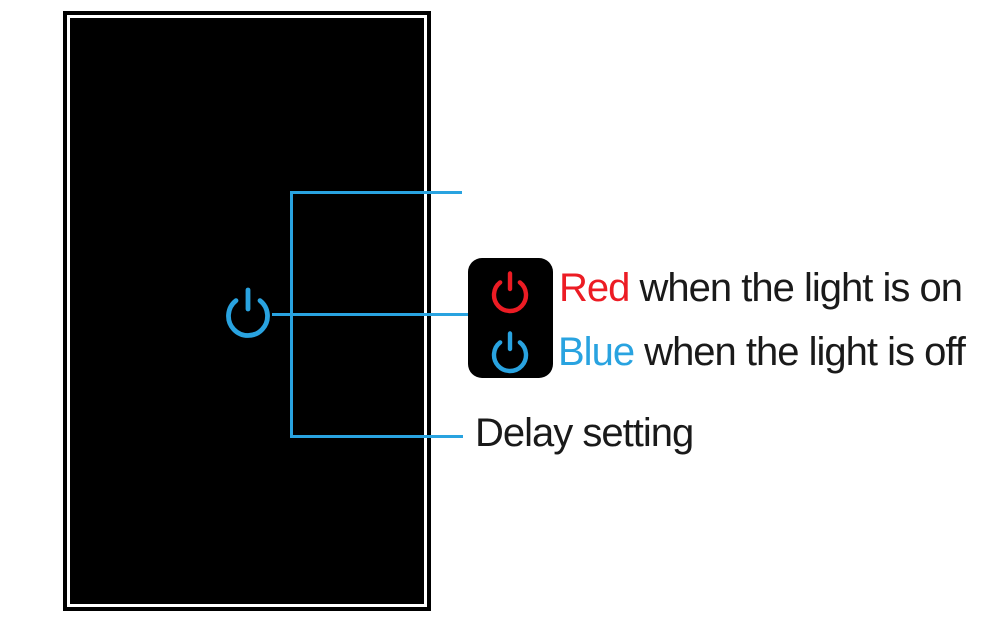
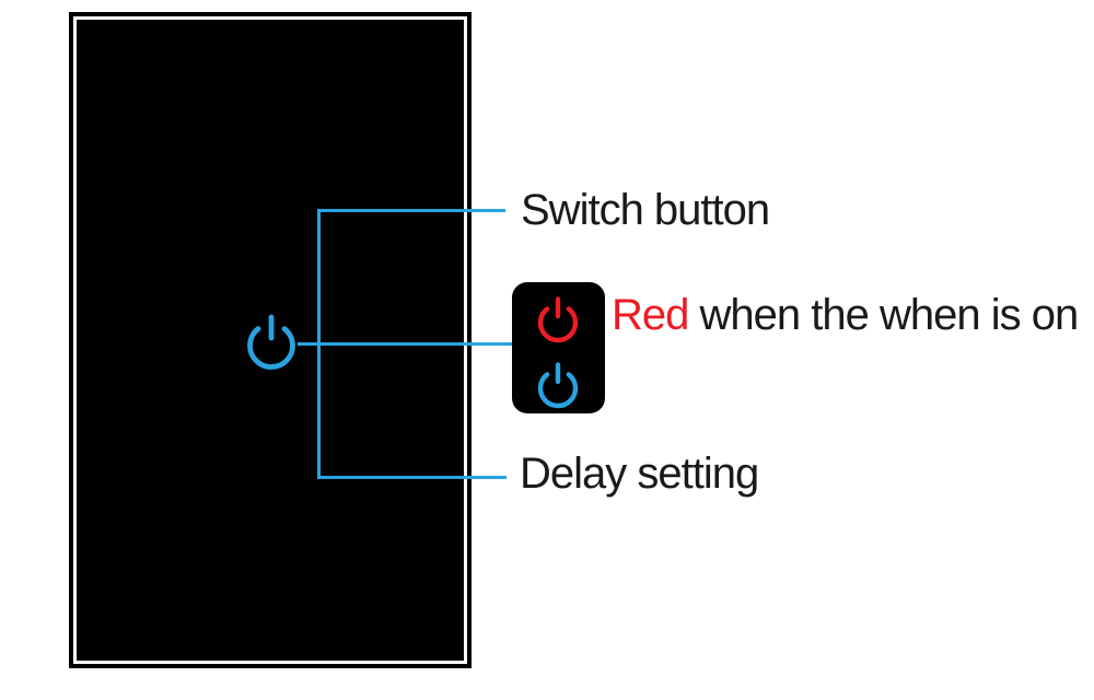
+ Switch button
- Red when the light is on
+ Red when the when is on
- Blue when the light is off
  Delay setting
